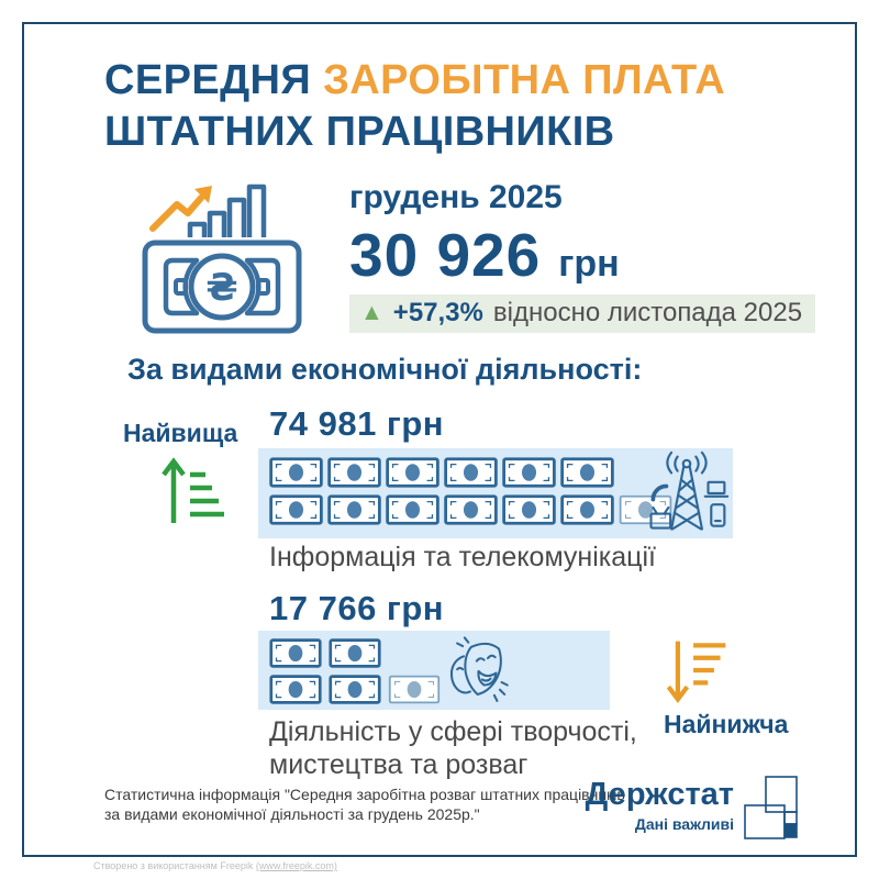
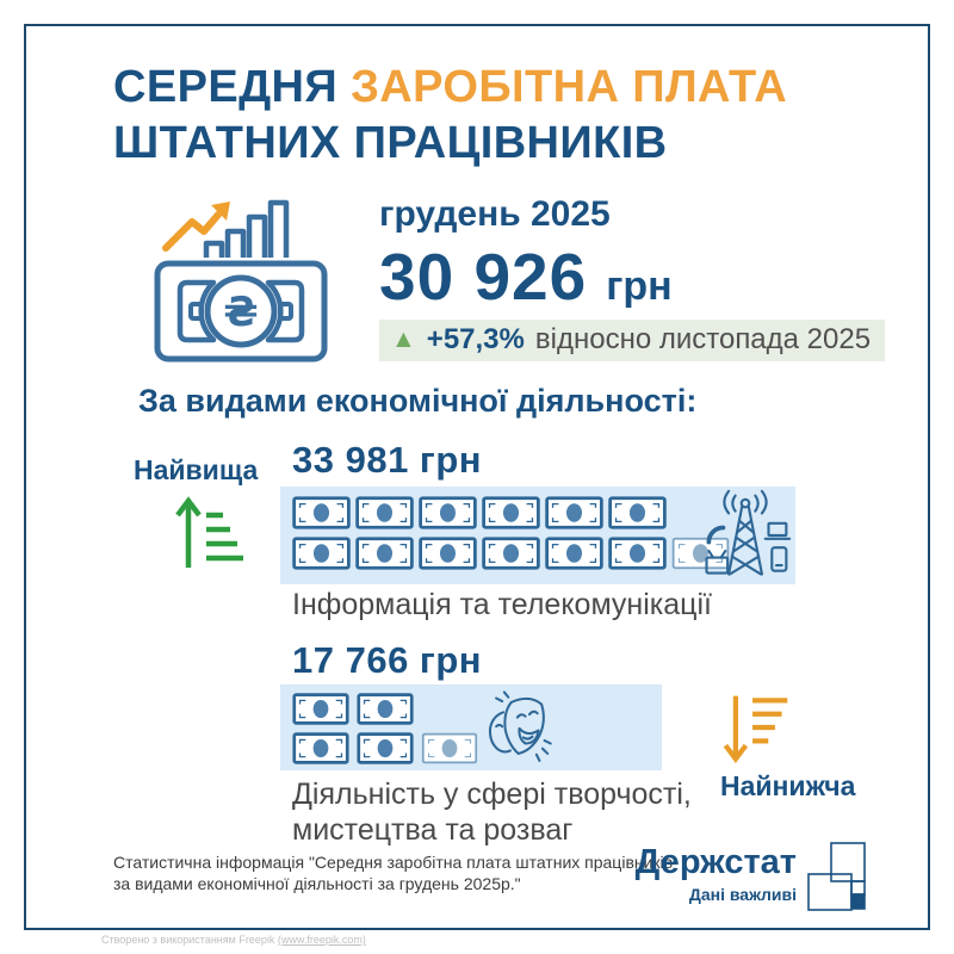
  СЕРЕДНЯ ЗАРОБІТНА ПЛАТА
  ШТАТНИХ ПРАЦІВНИКІВ
  ₴
  грудень 2025
  30 926
  грн
  ▲
  +57,3%
  відносно листопада 2025
  За видами економічної діяльності:
  Найвища
- 74 981 грн
+ 33 981 грн
  Інформація та телекомунікації
  17 766 грн
  Найнижча
  Діяльність у сфері творчості,
  мистецтва та розваг
- Статистична інформація "Середня заробітна розваг штатних працівників
+ Статистична інформація "Середня заробітна плата штатних працівників
  за видами економічної діяльності за грудень 2025р."
  Держстат
  Дані важливі
  Створено з використанням Freepik (www.freepik.com)
